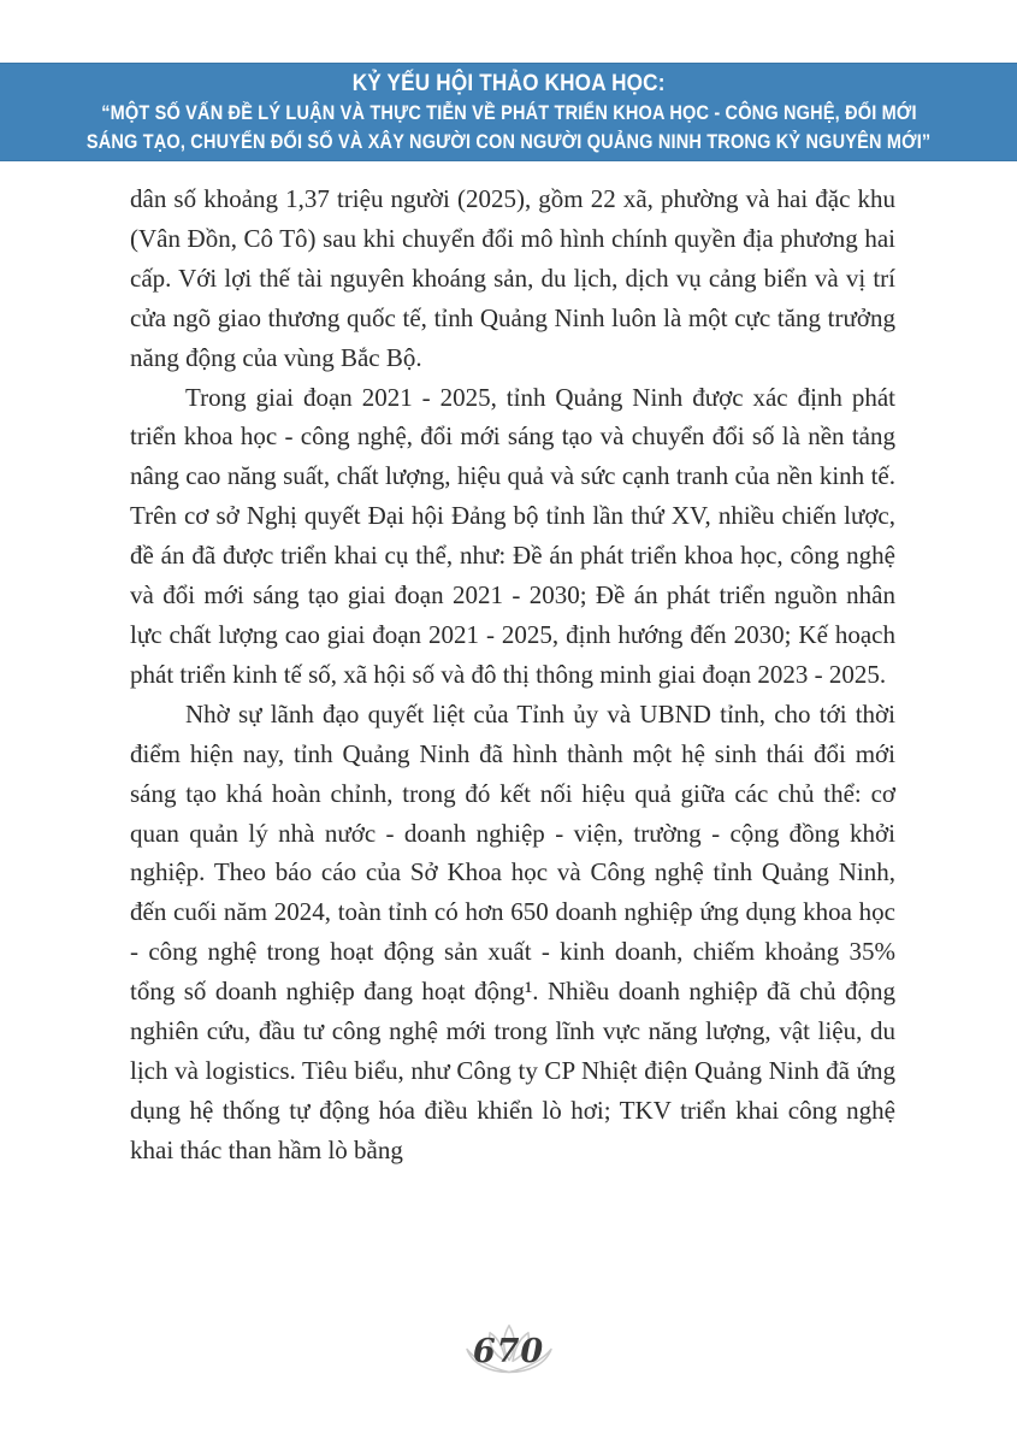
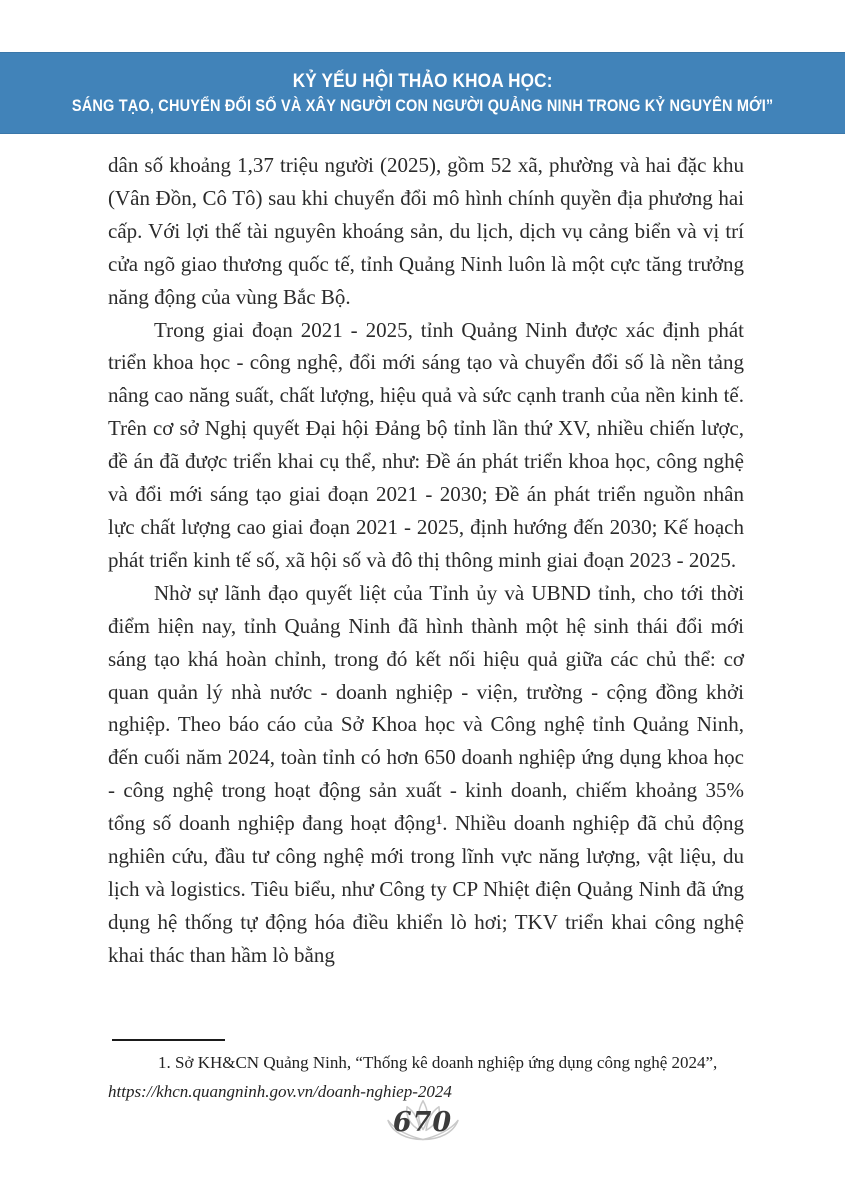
  KỶ YẾU HỘI THẢO KHOA HỌC:
- “MỘT SỐ VẤN ĐỀ LÝ LUẬN VÀ THỰC TIỄN VỀ PHÁT TRIỂN KHOA HỌC - CÔNG NGHỆ, ĐỔI MỚI
  SÁNG TẠO, CHUYỂN ĐỔI SỐ VÀ XÂY NGƯỜI CON NGƯỜI QUẢNG NINH TRONG KỶ NGUYÊN MỚI”
- dân số khoảng 1,37 triệu người (2025), gồm 22 xã, phường và hai đặc khu (Vân Đồn, Cô Tô) sau khi chuyển đổi mô hình chính quyền địa phương hai cấp. Với lợi thế tài nguyên khoáng sản, du lịch, dịch vụ cảng biển và vị trí cửa ngõ giao thương quốc tế, tỉnh Quảng Ninh luôn là một cực tăng trưởng năng động của vùng Bắc Bộ.
+ dân số khoảng 1,37 triệu người (2025), gồm 52 xã, phường và hai đặc khu (Vân Đồn, Cô Tô) sau khi chuyển đổi mô hình chính quyền địa phương hai cấp. Với lợi thế tài nguyên khoáng sản, du lịch, dịch vụ cảng biển và vị trí cửa ngõ giao thương quốc tế, tỉnh Quảng Ninh luôn là một cực tăng trưởng năng động của vùng Bắc Bộ.
  Trong giai đoạn 2021 - 2025, tỉnh Quảng Ninh được xác định phát triển khoa học - công nghệ, đổi mới sáng tạo và chuyển đổi số là nền tảng nâng cao năng suất, chất lượng, hiệu quả và sức cạnh tranh của nền kinh tế. Trên cơ sở Nghị quyết Đại hội Đảng bộ tỉnh lần thứ XV, nhiều chiến lược, đề án đã được triển khai cụ thể, như: Đề án phát triển khoa học, công nghệ và đổi mới sáng tạo giai đoạn 2021 - 2030; Đề án phát triển nguồn nhân lực chất lượng cao giai đoạn 2021 - 2025, định hướng đến 2030; Kế hoạch phát triển kinh tế số, xã hội số và đô thị thông minh giai đoạn 2023 - 2025.
  Nhờ sự lãnh đạo quyết liệt của Tỉnh ủy và UBND tỉnh, cho tới thời điểm hiện nay, tỉnh Quảng Ninh đã hình thành một hệ sinh thái đổi mới sáng tạo khá hoàn chỉnh, trong đó kết nối hiệu quả giữa các chủ thể: cơ quan quản lý nhà nước - doanh nghiệp - viện, trường - cộng đồng khởi nghiệp. Theo báo cáo của Sở Khoa học và Công nghệ tỉnh Quảng Ninh, đến cuối năm 2024, toàn tỉnh có hơn 650 doanh nghiệp ứng dụng khoa học - công nghệ trong hoạt động sản xuất - kinh doanh, chiếm khoảng 35% tổng số doanh nghiệp đang hoạt động¹. Nhiều doanh nghiệp đã chủ động nghiên cứu, đầu tư công nghệ mới trong lĩnh vực năng lượng, vật liệu, du lịch và logistics. Tiêu biểu, như Công ty CP Nhiệt điện Quảng Ninh đã ứng dụng hệ thống tự động hóa điều khiển lò hơi; TKV triển khai công nghệ khai thác than hầm lò bằng
+ 1. Sở KH&CN Quảng Ninh, “Thống kê doanh nghiệp ứng dụng công nghệ 2024”,
+ https://khcn.quangninh.gov.vn/doanh-nghiep-2024
  670
